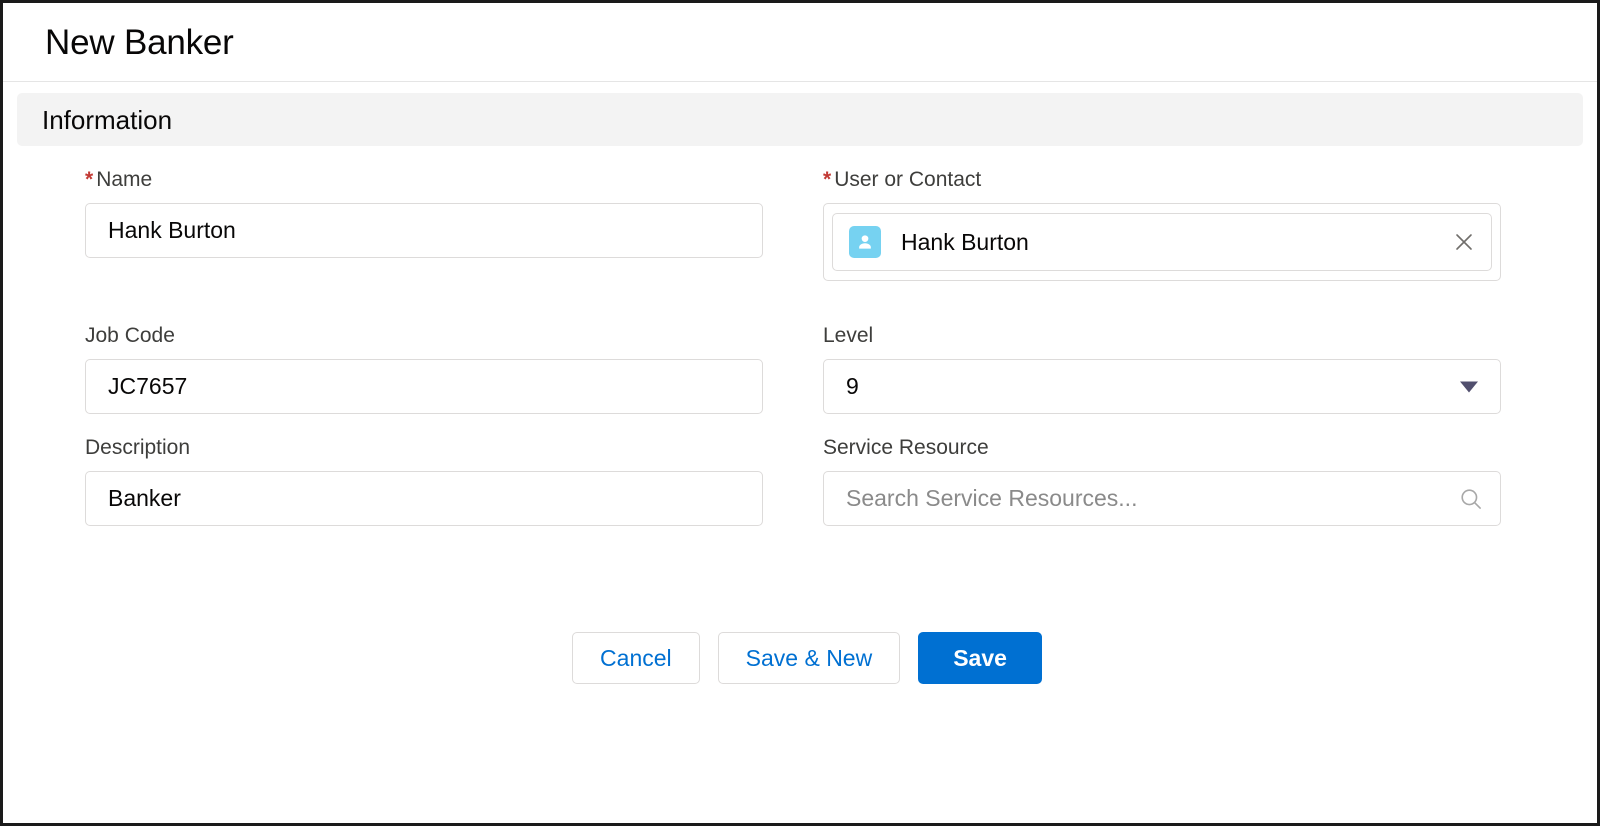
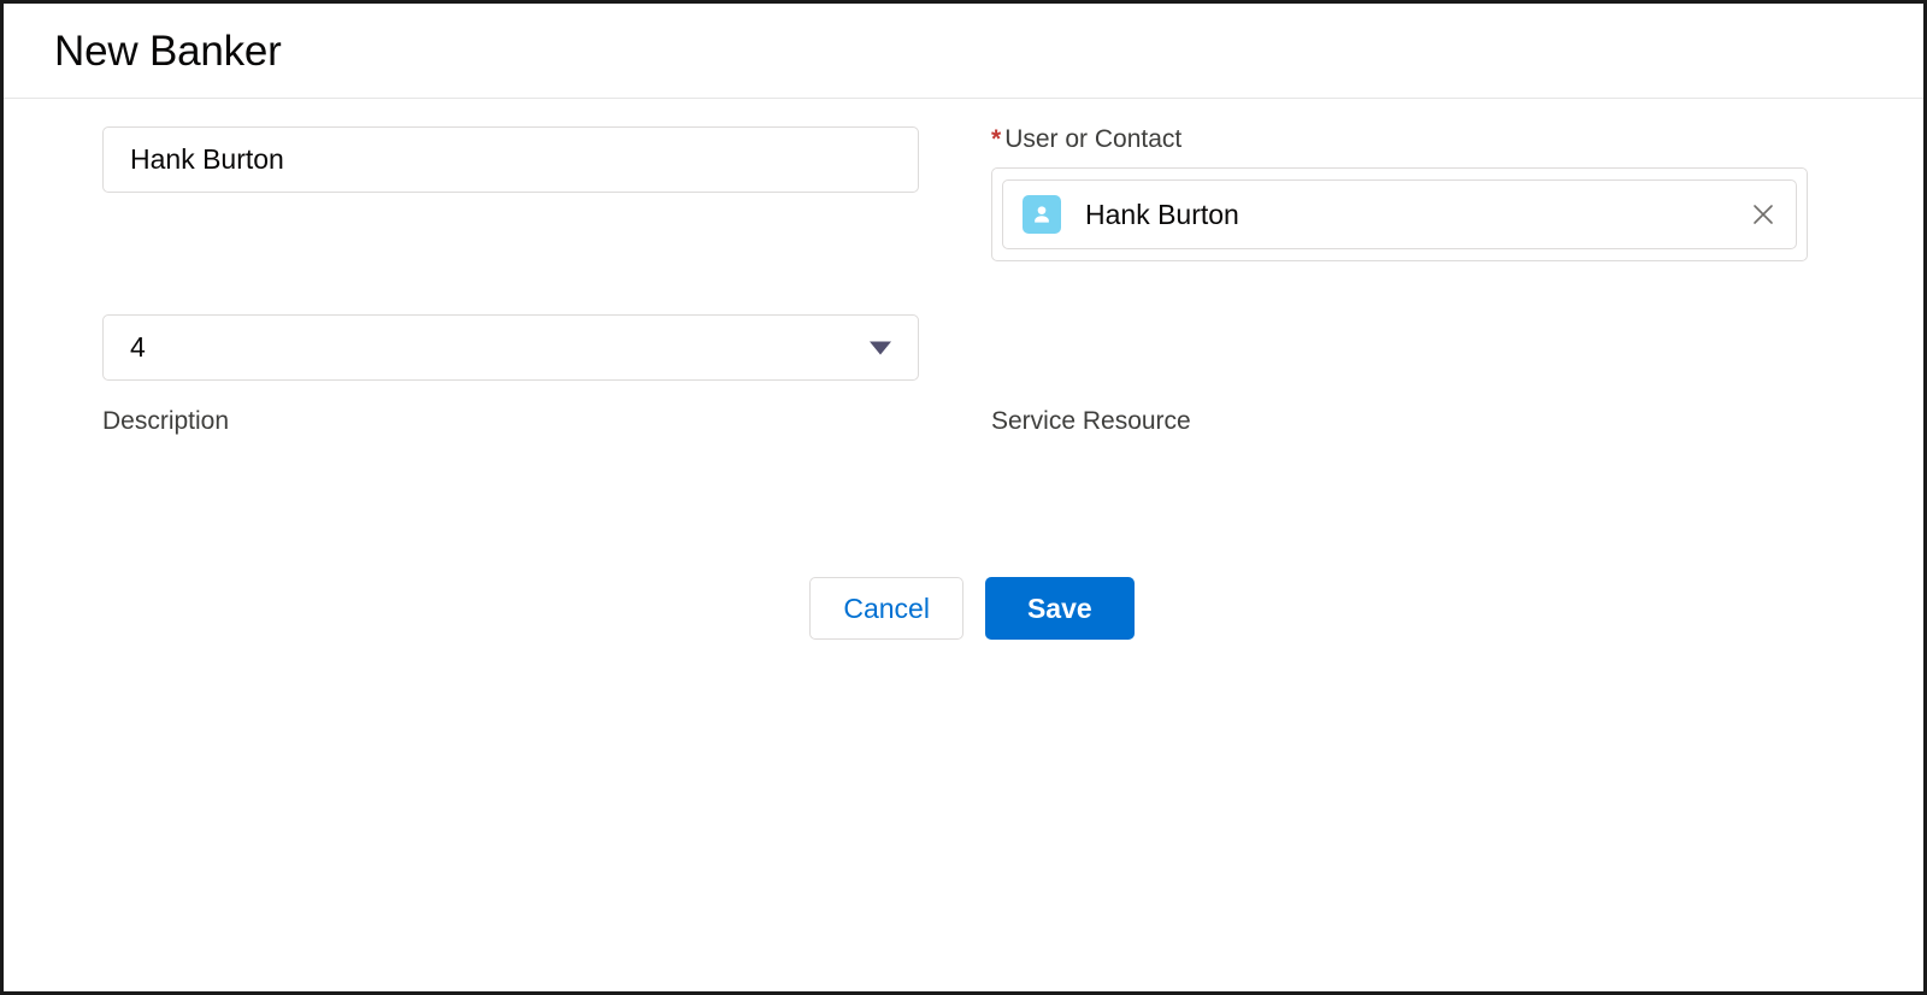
  New Banker
- Information
- * Name
  Hank Burton
  * User or Contact
  Hank Burton
- Job Code
- JC7657
- Level
- 9
+ 4
  Description
- Banker
  Service Resource
- Search Service Resources...
  Cancel
- Save & New
  Save
